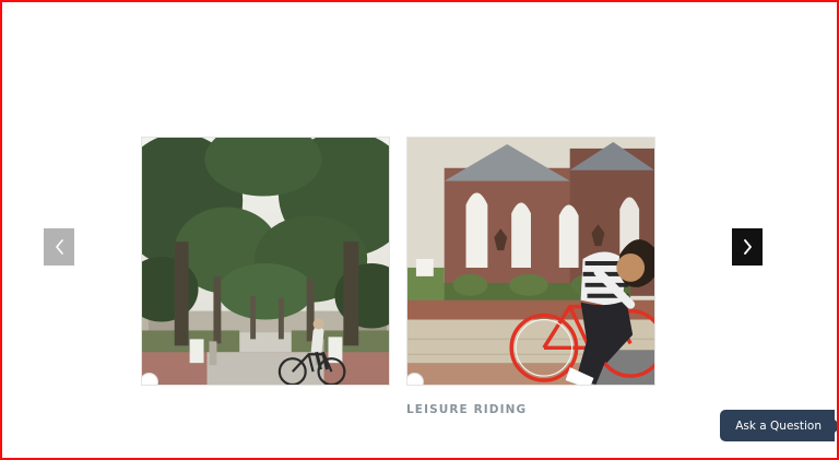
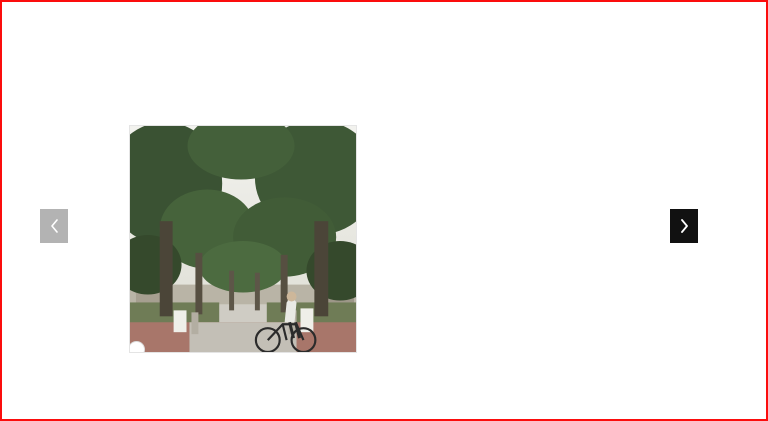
- LEISURE RIDING
- Ask a Question
